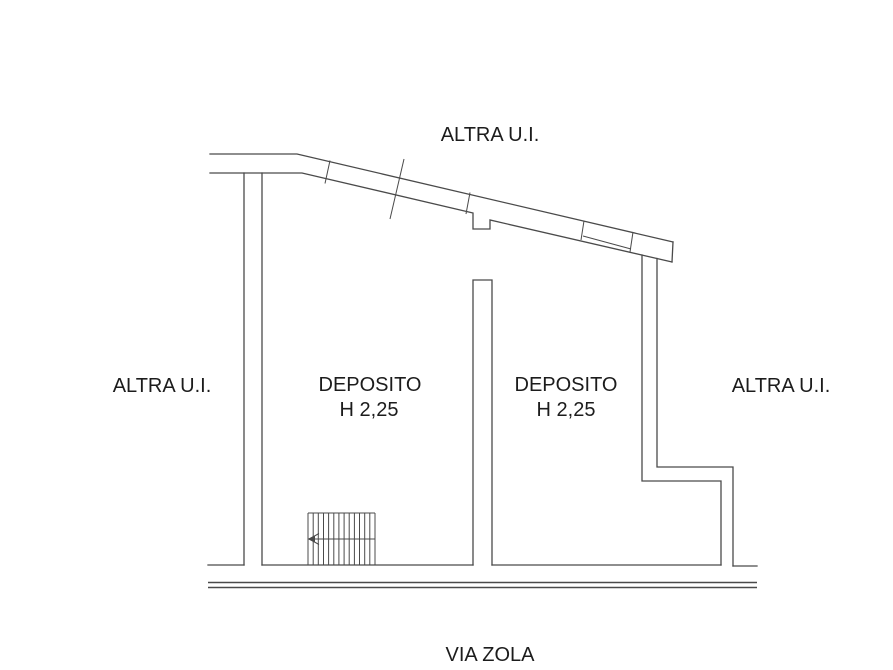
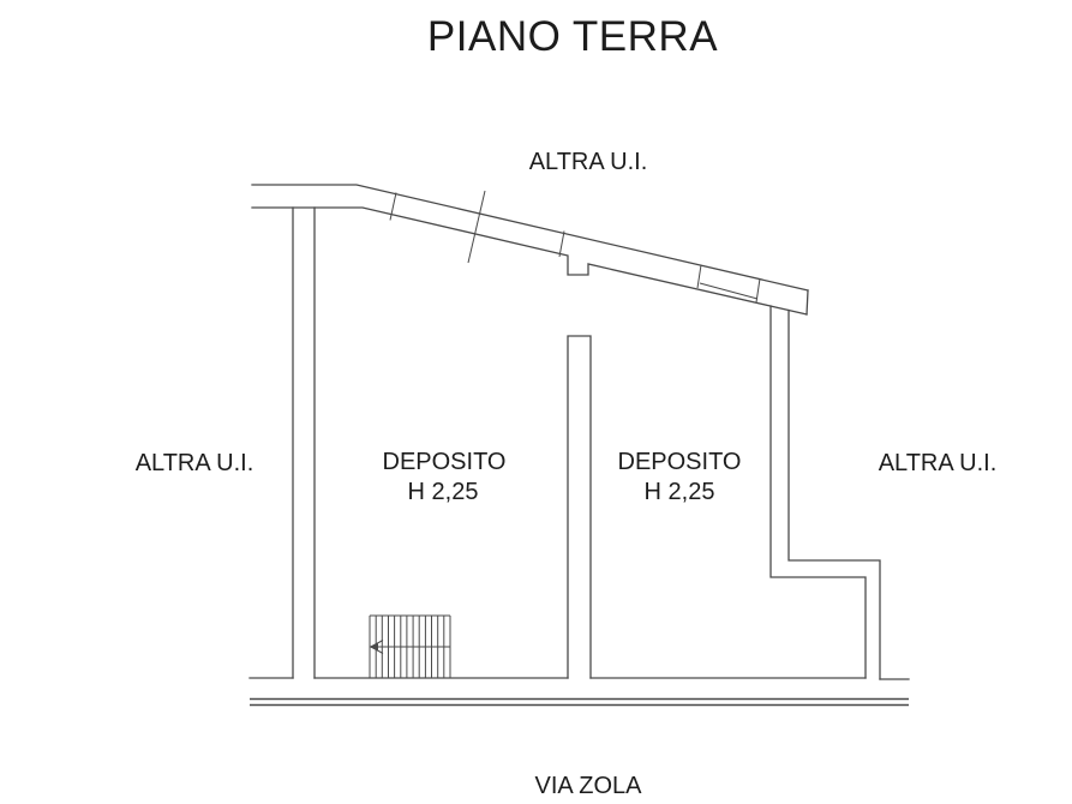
+ PIANO TERRA
  ALTRA U.I.
  ALTRA U.I.
  ALTRA U.I.
  DEPOSITO
  H 2,25
  DEPOSITO
  H 2,25
  VIA ZOLA
